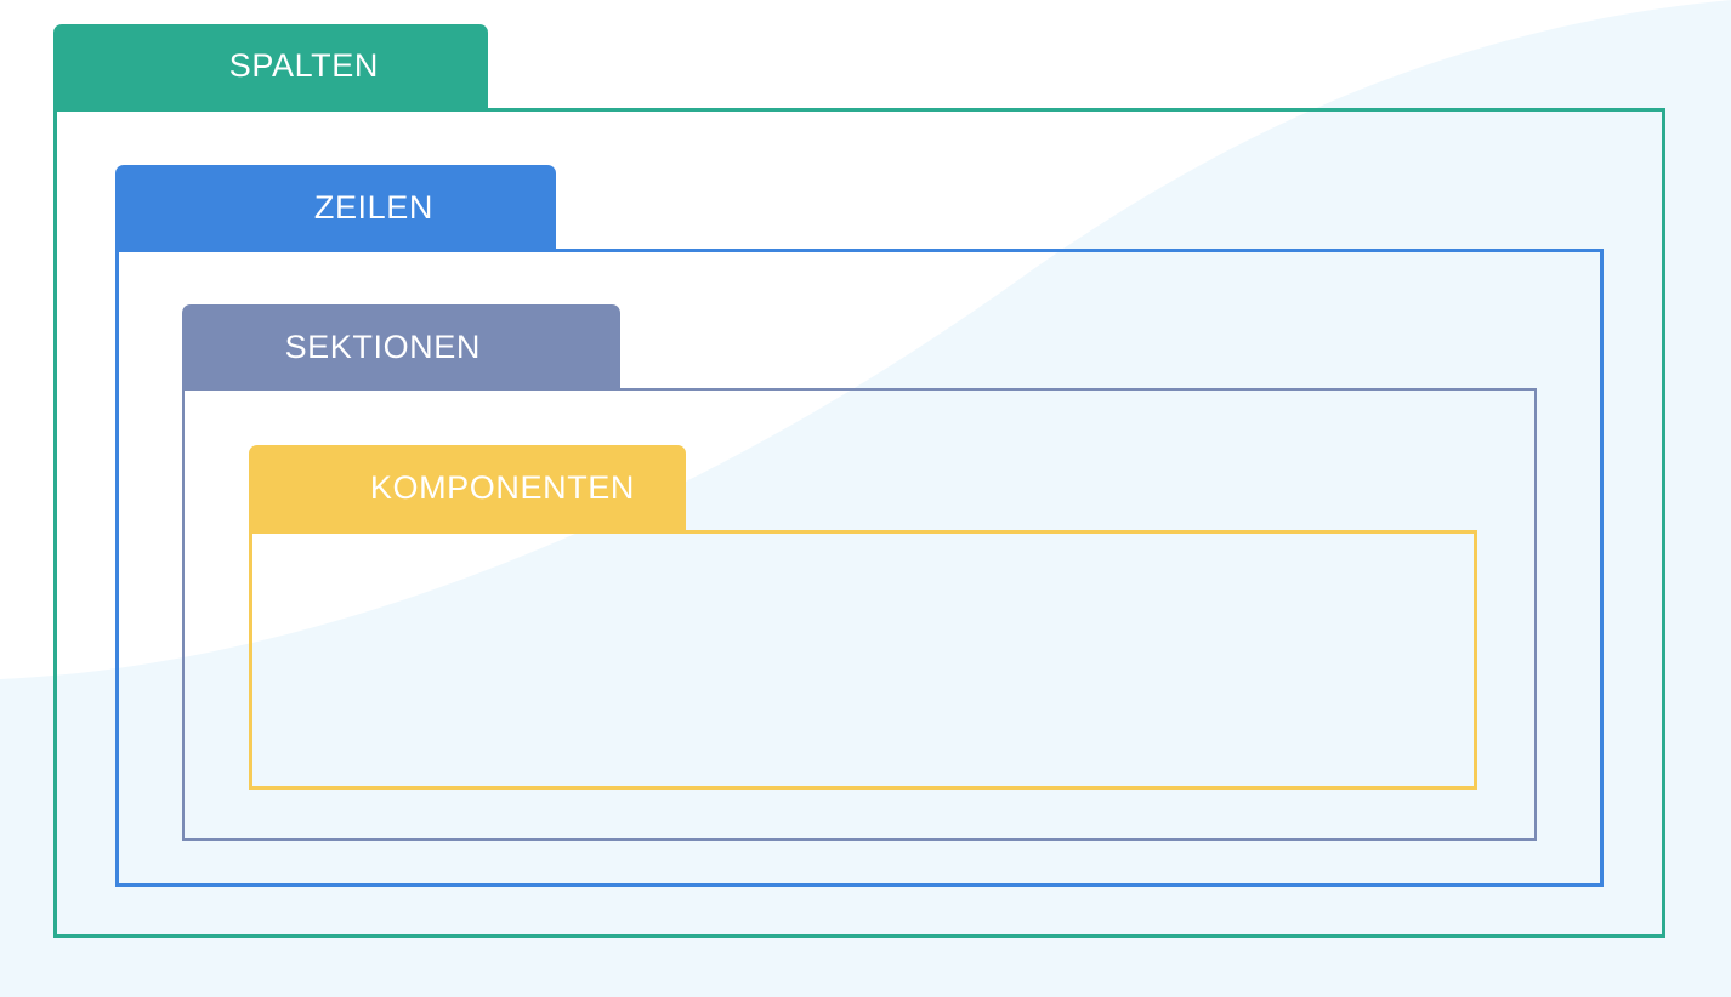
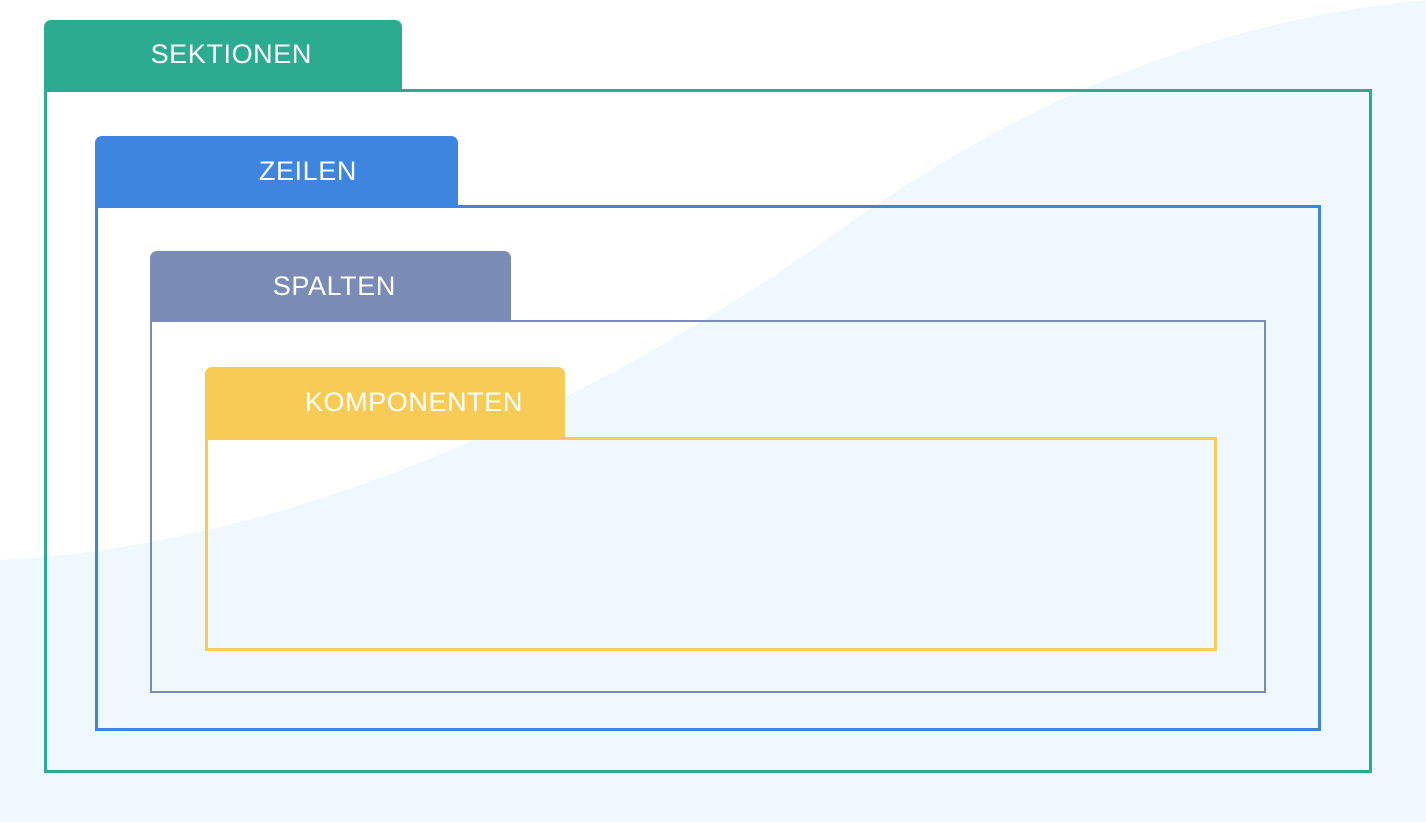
- SPALTEN
+ SEKTIONEN
  ZEILEN
- SEKTIONEN
+ SPALTEN
  KOMPONENTEN
